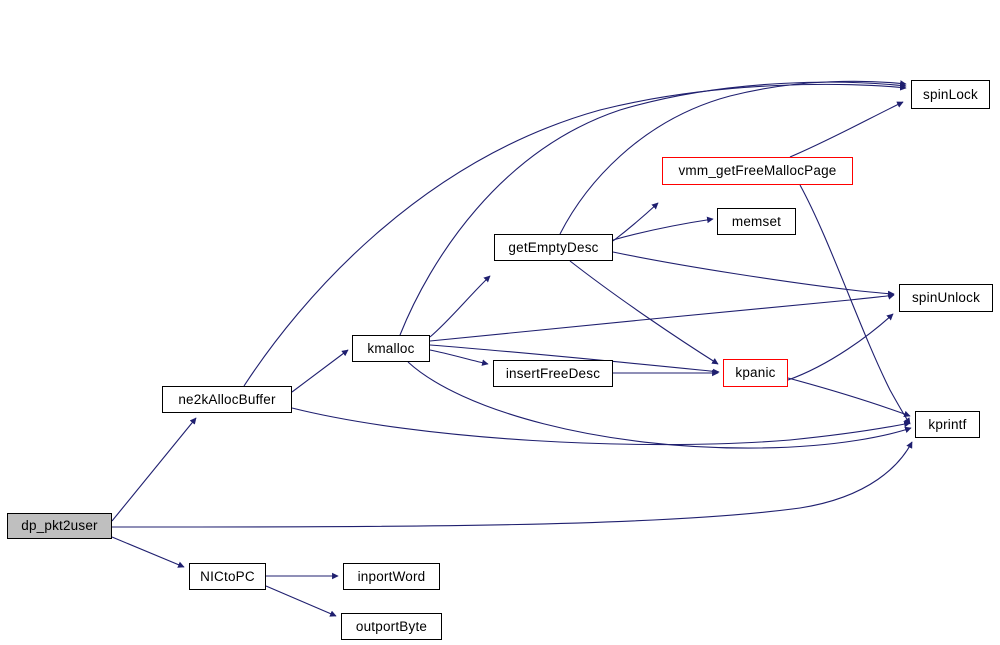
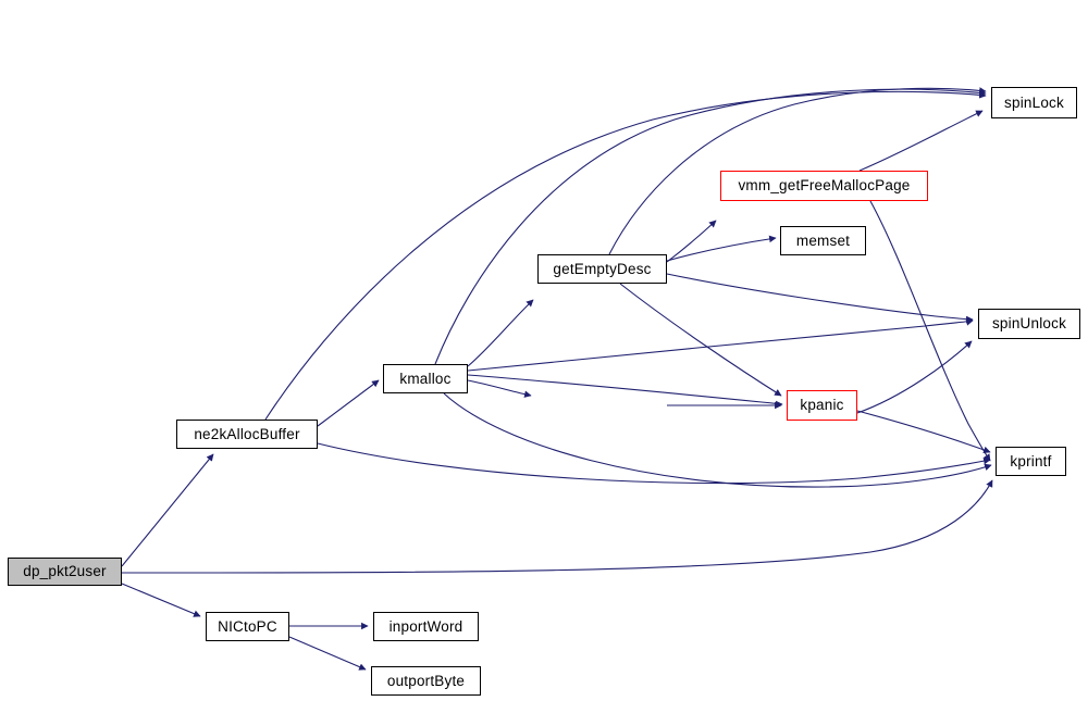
  dp_pkt2user
  ne2kAllocBuffer
  kmalloc
  getEmptyDesc
- insertFreeDesc
  vmm_getFreeMallocPage
  memset
  kpanic
  spinLock
  spinUnlock
  kprintf
  NICtoPC
  inportWord
  outportByte
